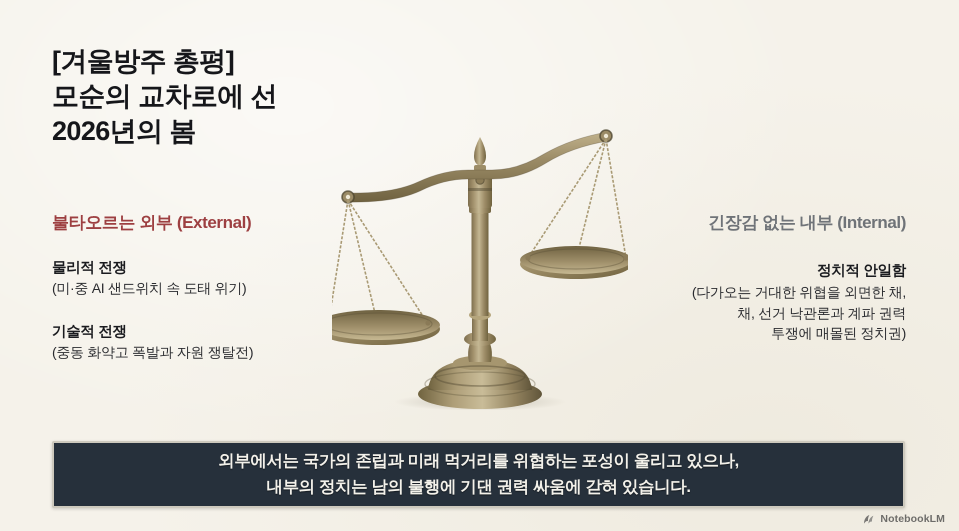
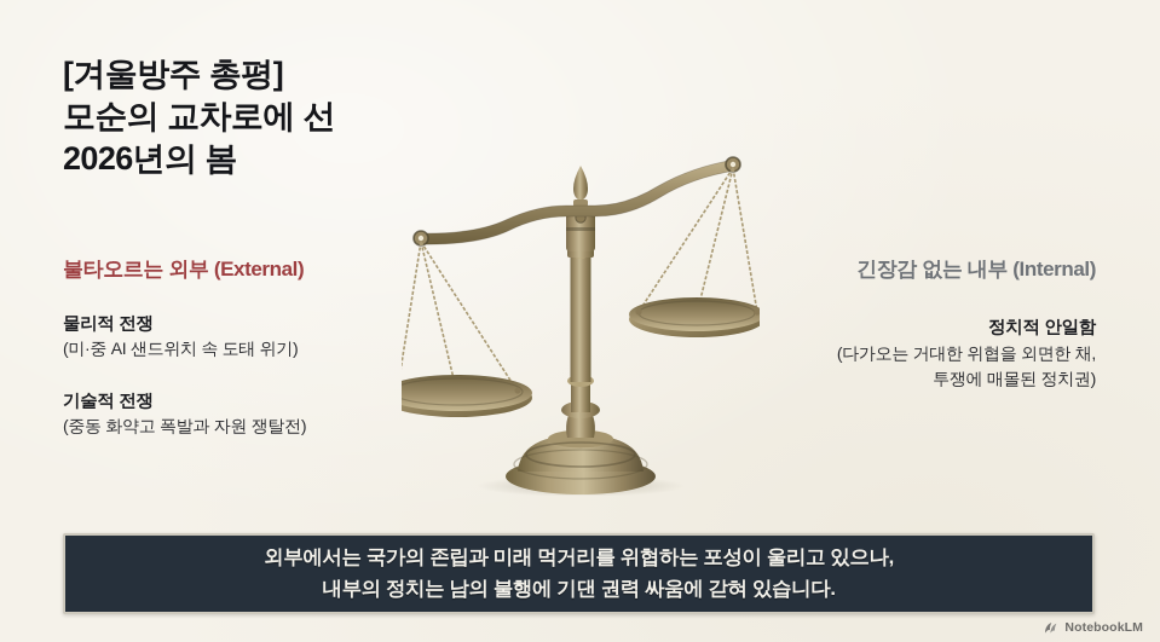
  [겨울방주 총평]
  모순의 교차로에 선
  2026년의 봄
  불타오르는 외부 (External)
  물리적 전쟁
  (미·중 AI 샌드위치 속 도태 위기)
  기술적 전쟁
  (중동 화약고 폭발과 자원 쟁탈전)
  긴장감 없는 내부 (Internal)
  정치적 안일함
  (다가오는 거대한 위협을 외면한 채,
- 채, 선거 낙관론과 계파 권력
  투쟁에 매몰된 정치권)
  외부에서는 국가의 존립과 미래 먹거리를 위협하는 포성이 울리고 있으나,
  내부의 정치는 남의 불행에 기댄 권력 싸움에 갇혀 있습니다.
  NotebookLM
